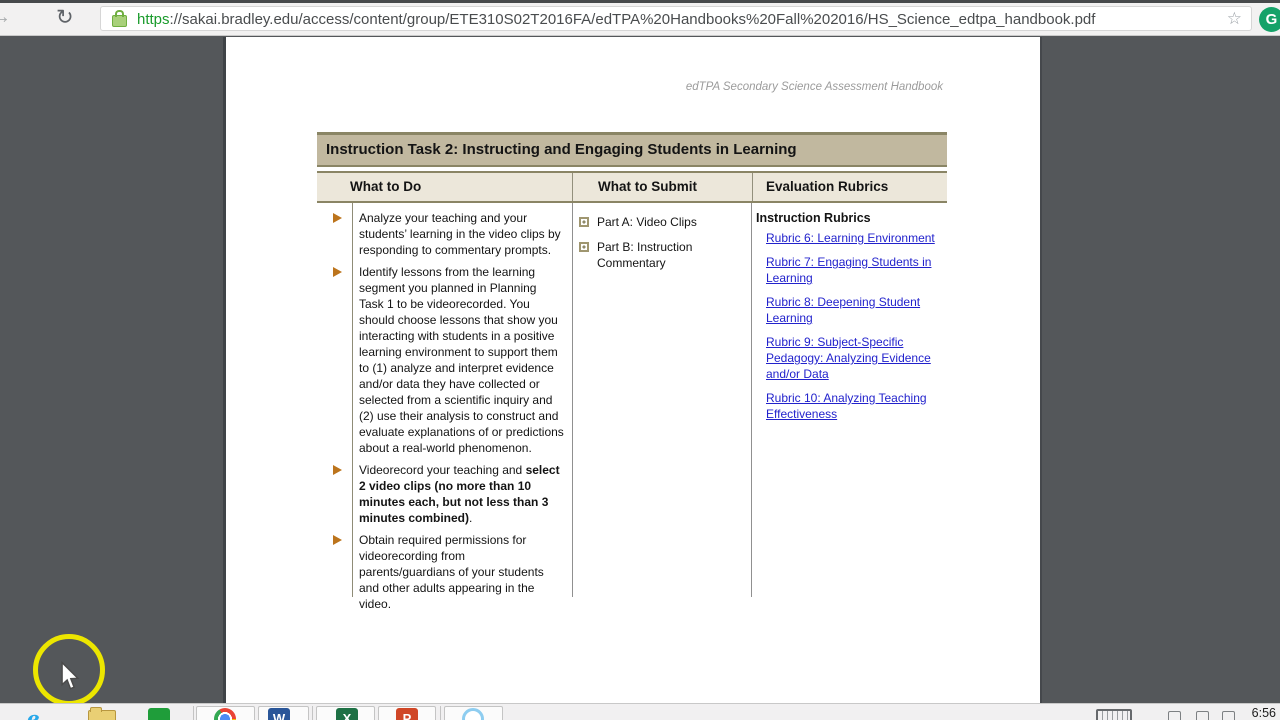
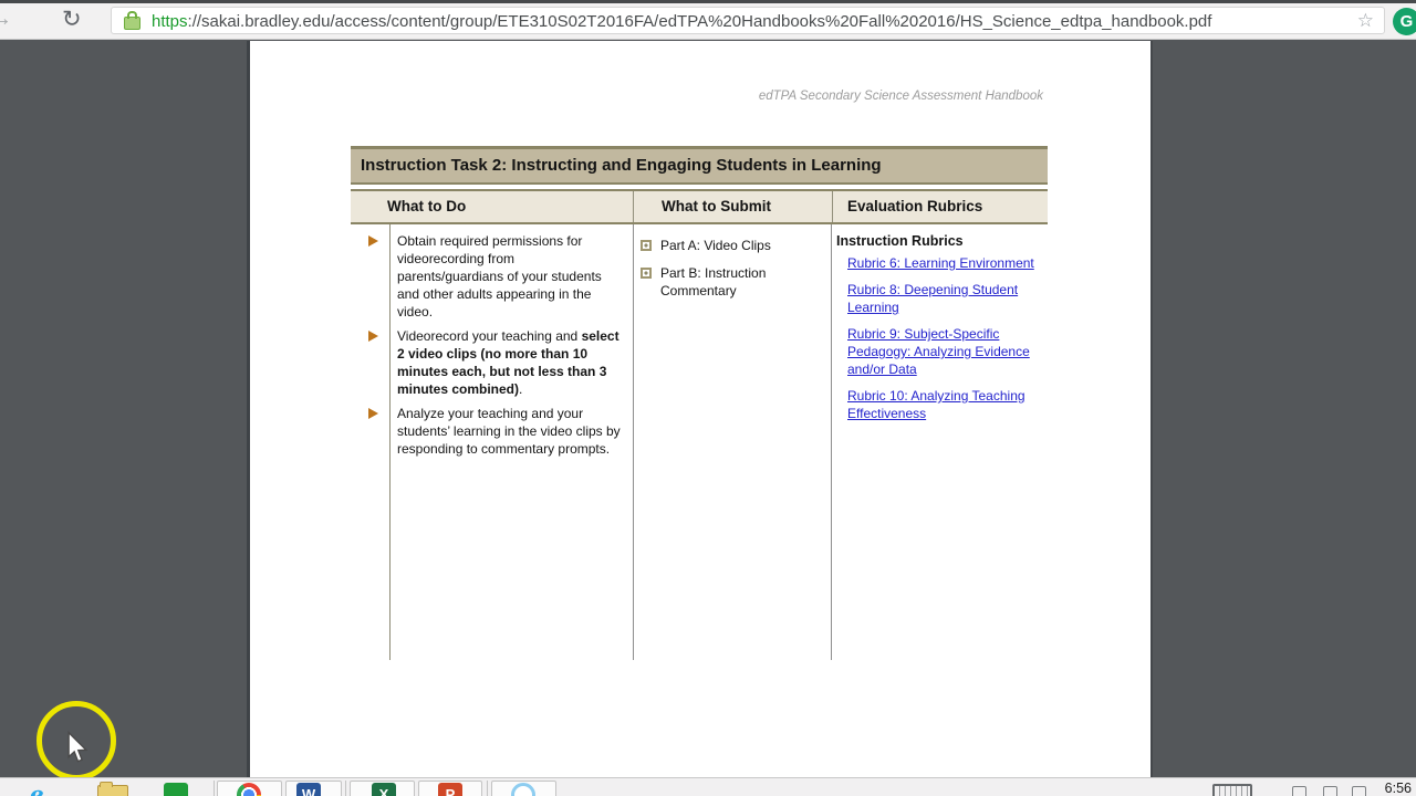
  →
  ↻
  https://sakai.bradley.edu/access/content/group/ETE310S02T2016FA/edTPA%20Handbooks%20Fall%202016/HS_Science_edtpa_handbook.pdf
  ☆
  G
  edTPA Secondary Science Assessment Handbook
  Instruction Task 2: Instructing and Engaging Students in Learning
  What to Do
  What to Submit
  Evaluation Rubrics
- Analyze your teaching and your students’ learning in the video clips by responding to commentary prompts.
+ Obtain required permissions for videorecording from parents/guardians of your students and other adults appearing in the video.
- Identify lessons from the learning segment you planned in Planning Task 1 to be videorecorded. You should choose lessons that show you interacting with students in a positive learning environment to support them to (1) analyze and interpret evidence and/or data they have collected or selected from a scientific inquiry and (2) use their analysis to construct and evaluate explanations of or predictions about a real-world phenomenon.
  Videorecord your teaching and select 2 video clips (no more than 10 minutes each, but not less than 3 minutes combined).
- Obtain required permissions for videorecording from parents/guardians of your students and other adults appearing in the video.
+ Analyze your teaching and your students’ learning in the video clips by responding to commentary prompts.
  Part A: Video Clips
  Part B: Instruction Commentary
  Instruction Rubrics
  Rubric 6: Learning Environment
- Rubric 7: Engaging Students in Learning
  Rubric 8: Deepening Student Learning
  Rubric 9: Subject-Specific Pedagogy: Analyzing Evidence and/or Data
  Rubric 10: Analyzing Teaching Effectiveness
  e
  W
  X
  P
  6:56
